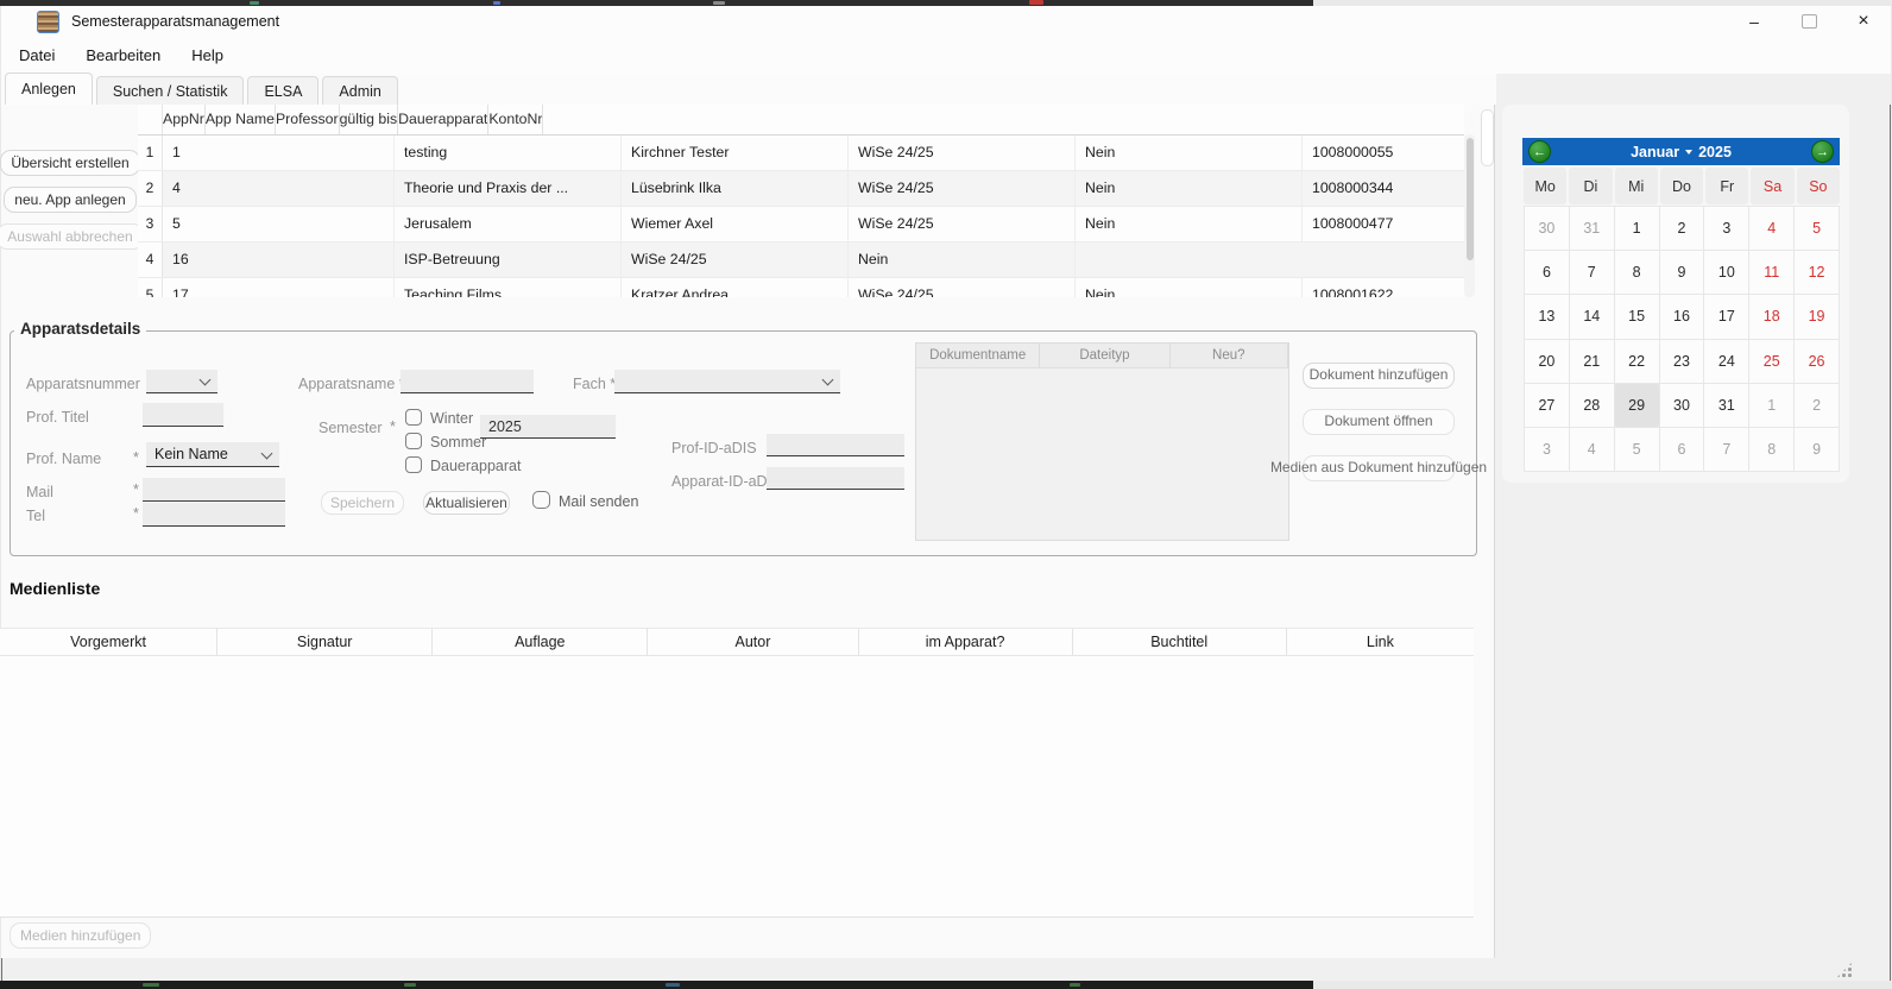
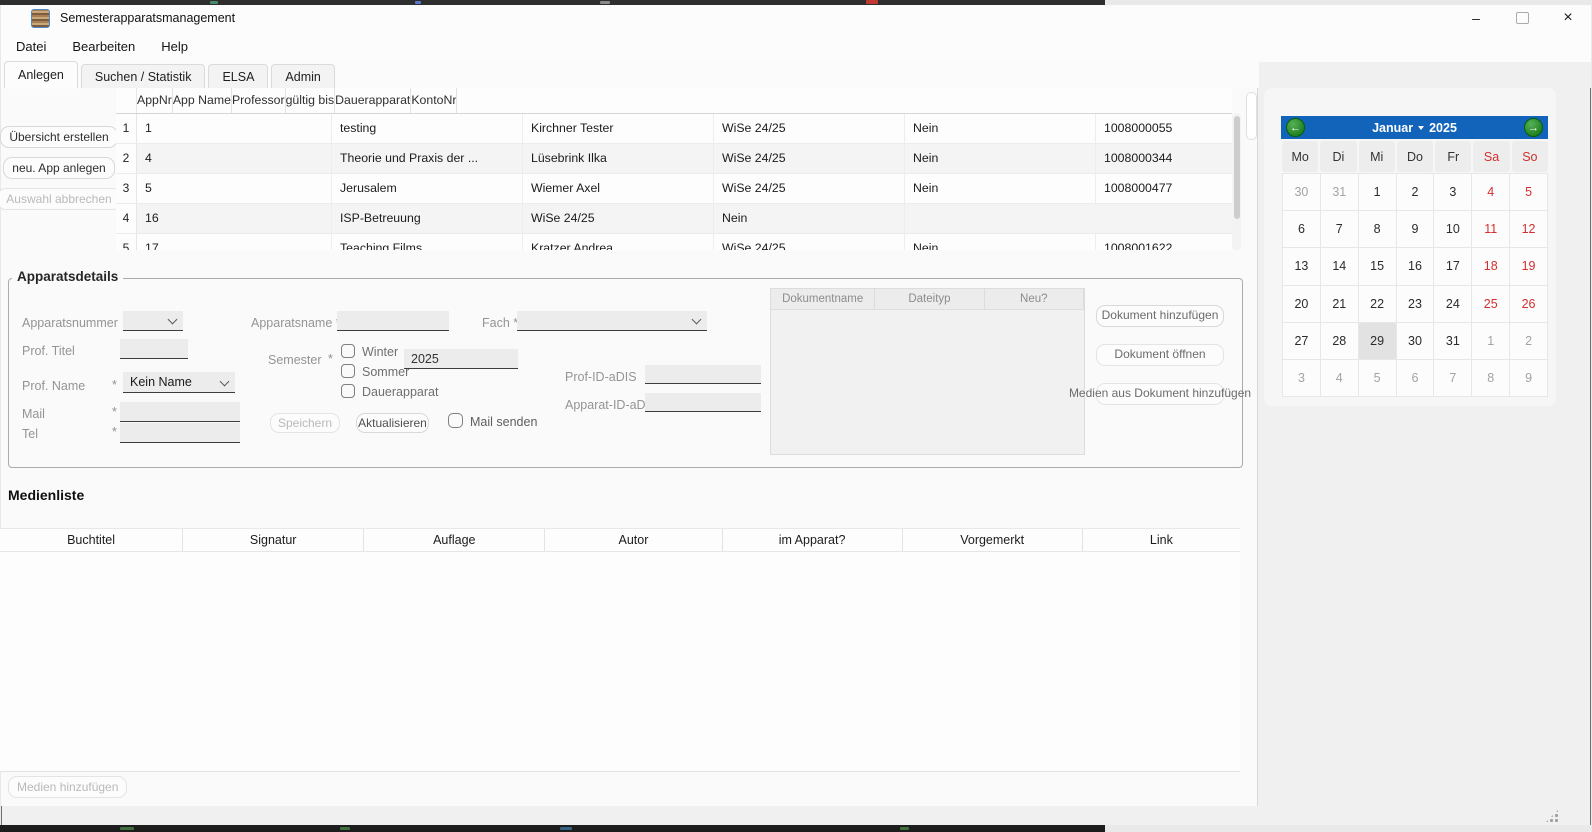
  Semesterapparatsmanagement
  –
  ×
  Datei
  Bearbeiten
  Help
  Anlegen
  Suchen / Statistik
  ELSA
  Admin
  Übersicht erstellen
  neu. App anlegen
  Auswahl abbrechen
  AppNr
  App Name
  Professor
  gültig bis
  Dauerapparat
  KontoNr
  1
  1
  testing
  Kirchner Tester
  WiSe 24/25
  Nein
  1008000055
  2
  4
  Theorie und Praxis der ...
  Lüsebrink Ilka
  WiSe 24/25
  Nein
  1008000344
  3
  5
  Jerusalem
  Wiemer Axel
  WiSe 24/25
  Nein
  1008000477
  4
  16
  ISP-Betreuung
  WiSe 24/25
  Nein
  5
  17
  Teaching Films
  Kratzer Andrea
  WiSe 24/25
  Nein
  1008001622
  Apparatsdetails
  Apparatsnummer
  Prof. Titel
  Prof. Name
  *
  Kein Name
  Mail
  *
  Tel
  *
  Apparatsname
  Fach *
  Semester
  *
  Winter
  Sommer
  Dauerapparat
  2025
  Prof-ID-aDIS
  Apparat-ID-aD
  Speichern
  Aktualisieren
  Mail senden
  Dokumentname
  Dateityp
  Neu?
  Dokument hinzufügen
  Dokument öffnen
  Medien aus Dokument hinzufügen
  Medienliste
- Vorgemerkt
+ Buchtitel
  Signatur
  Auflage
  Autor
  im Apparat?
- Buchtitel
+ Vorgemerkt
  Link
  Medien hinzufügen
  ←
  Januar
  2025
  →
  Mo
  Di
  Mi
  Do
  Fr
  Sa
  So
  30
  31
  1
  2
  3
  4
  5
  6
  7
  8
  9
  10
  11
  12
  13
  14
  15
  16
  17
  18
  19
  20
  21
  22
  23
  24
  25
  26
  27
  28
  29
  30
  31
  1
  2
  3
  4
  5
  6
  7
  8
  9
